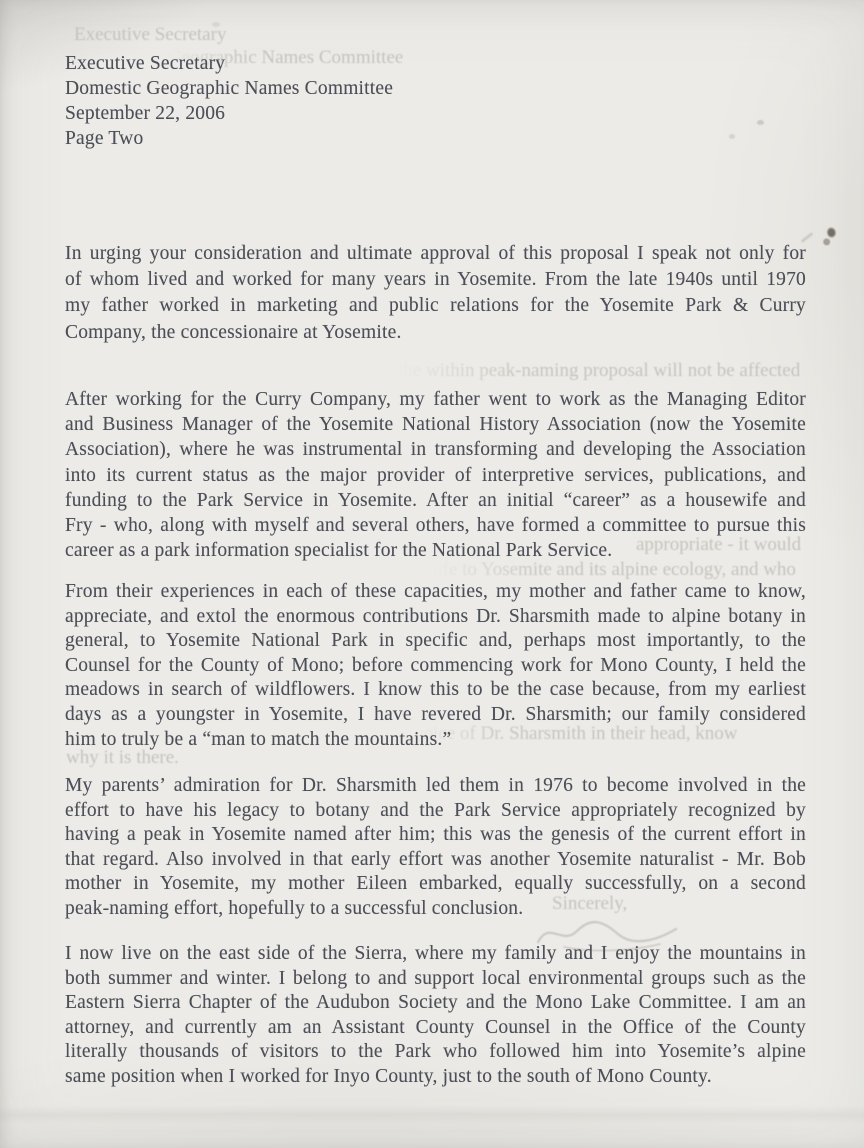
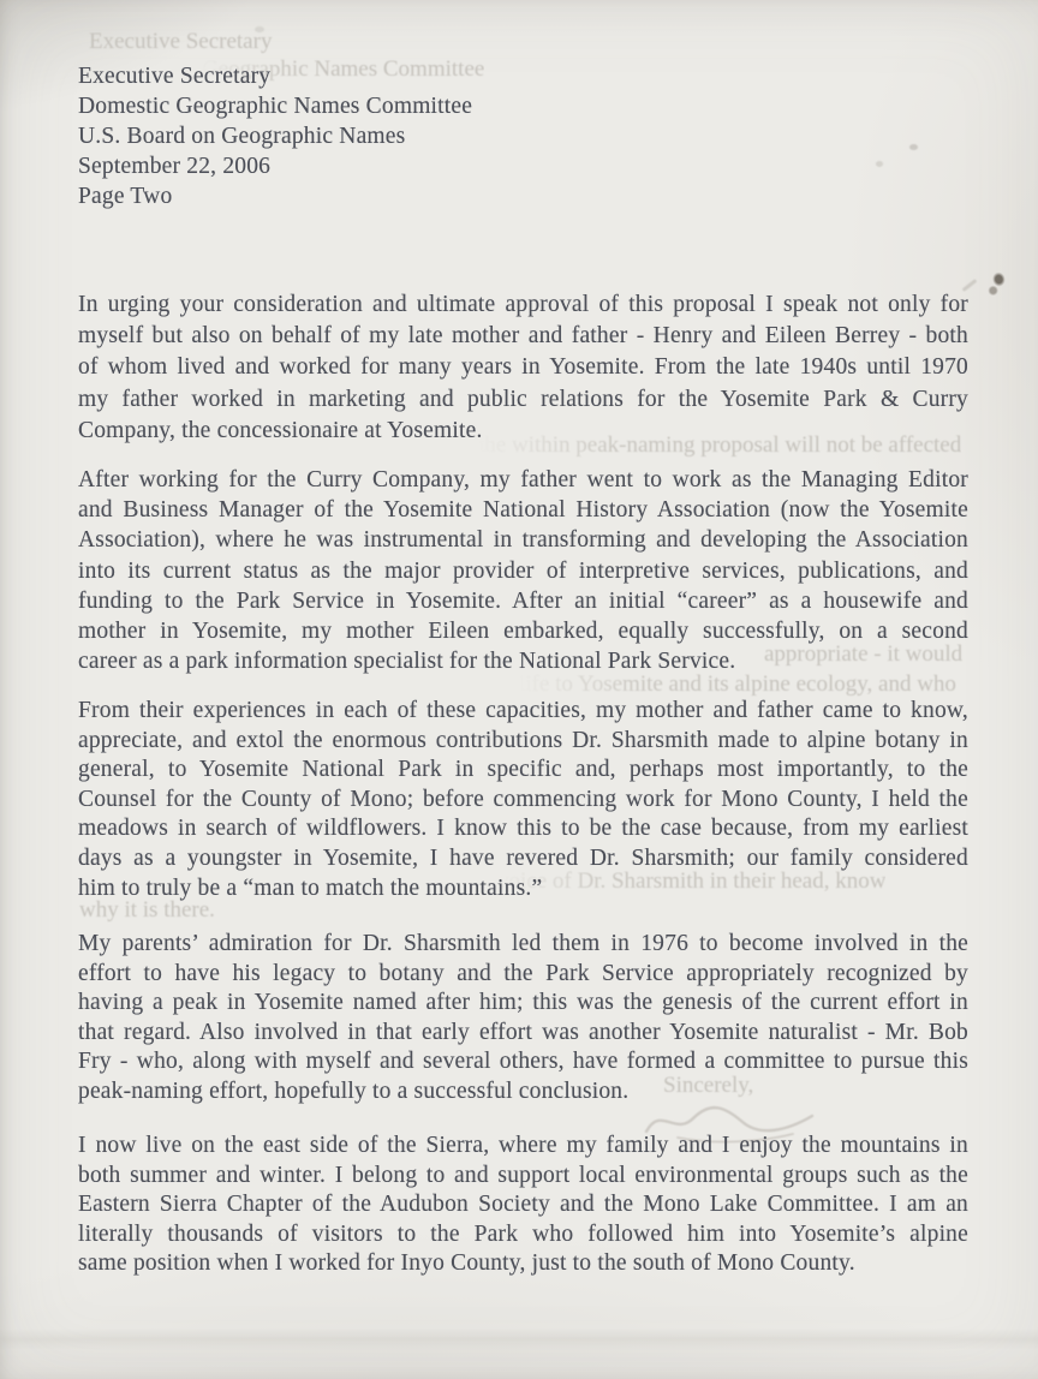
  Executive Secretary
  Geographic Names Committee
  the within peak-naming proposal will not be affected
  appropriate - it would
  life to Yosemite and its alpine ecology, and who
  voice of Dr. Sharsmith in their head, know
  why it is there.
  Sincerely,
  Executive Secretary
  Domestic Geographic Names Committee
+ U.S. Board on Geographic Names
  September 22, 2006
  Page Two
  In urging your consideration and ultimate approval of this proposal I speak not only for
+ myself but also on behalf of my late mother and father - Henry and Eileen Berrey - both
  of whom lived and worked for many years in Yosemite. From the late 1940s until 1970
  my father worked in marketing and public relations for the Yosemite Park & Curry
  Company, the concessionaire at Yosemite.
  After working for the Curry Company, my father went to work as the Managing Editor
  and Business Manager of the Yosemite National History Association (now the Yosemite
  Association), where he was instrumental in transforming and developing the Association
  into its current status as the major provider of interpretive services, publications, and
  funding to the Park Service in Yosemite. After an initial “career” as a housewife and
- Fry - who, along with myself and several others, have formed a committee to pursue this
+ mother in Yosemite, my mother Eileen embarked, equally successfully, on a second
  career as a park information specialist for the National Park Service.
  From their experiences in each of these capacities, my mother and father came to know,
  appreciate, and extol the enormous contributions Dr. Sharsmith made to alpine botany in
  general, to Yosemite National Park in specific and, perhaps most importantly, to the
  Counsel for the County of Mono; before commencing work for Mono County, I held the
  meadows in search of wildflowers. I know this to be the case because, from my earliest
  days as a youngster in Yosemite, I have revered Dr. Sharsmith; our family considered
  him to truly be a “man to match the mountains.”
  My parents’ admiration for Dr. Sharsmith led them in 1976 to become involved in the
  effort to have his legacy to botany and the Park Service appropriately recognized by
  having a peak in Yosemite named after him; this was the genesis of the current effort in
  that regard. Also involved in that early effort was another Yosemite naturalist - Mr. Bob
- mother in Yosemite, my mother Eileen embarked, equally successfully, on a second
+ Fry - who, along with myself and several others, have formed a committee to pursue this
  peak-naming effort, hopefully to a successful conclusion.
  I now live on the east side of the Sierra, where my family and I enjoy the mountains in
  both summer and winter. I belong to and support local environmental groups such as the
  Eastern Sierra Chapter of the Audubon Society and the Mono Lake Committee. I am an
- attorney, and currently am an Assistant County Counsel in the Office of the County
  literally thousands of visitors to the Park who followed him into Yosemite’s alpine
  same position when I worked for Inyo County, just to the south of Mono County.
